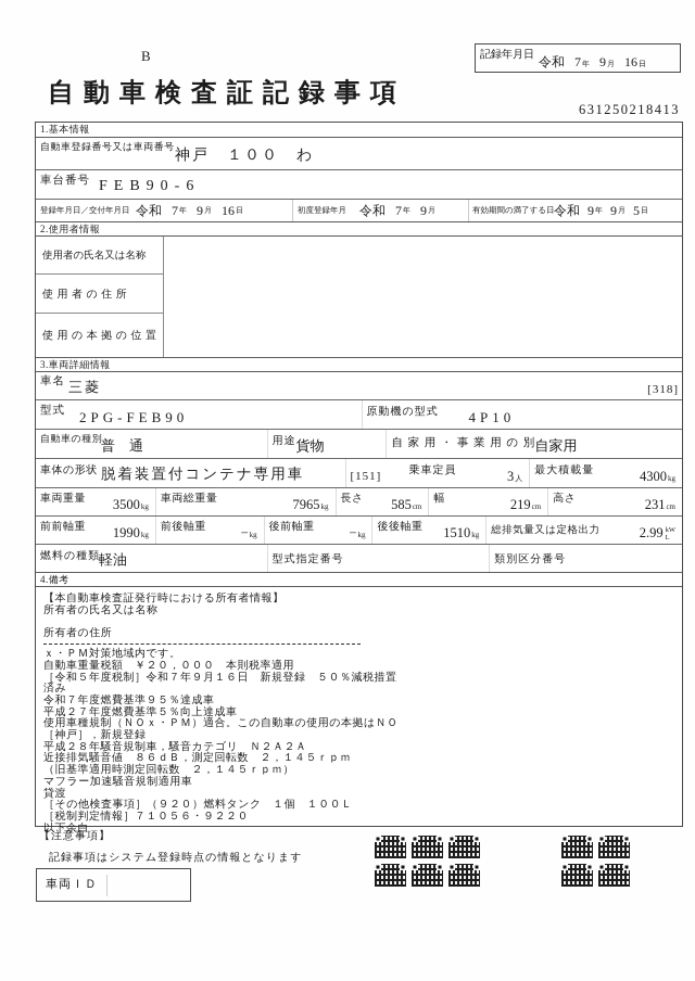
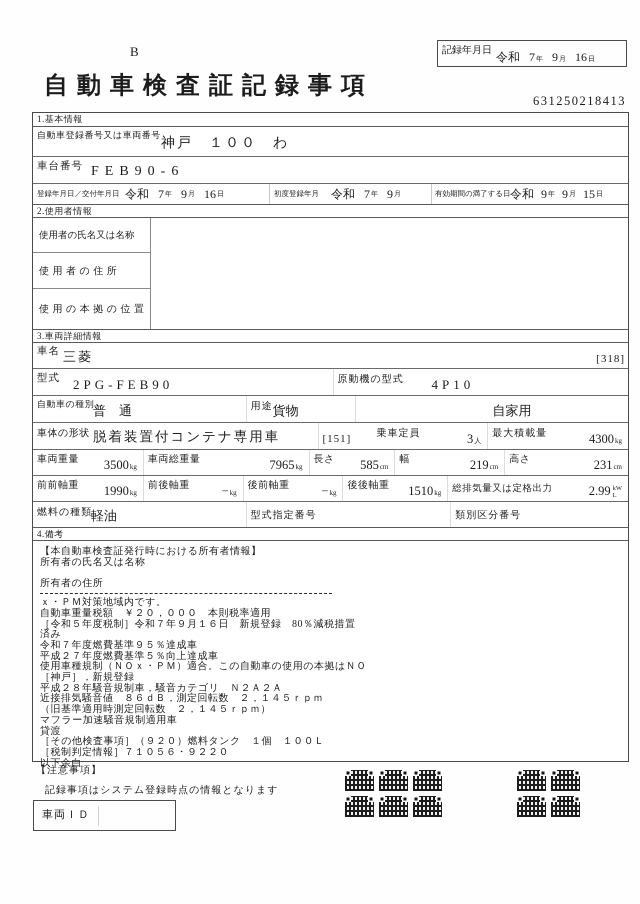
  B
  記録年月日
  令和
  7
  年
  9
  月
  16
  日
  自動車検査証記録事項
  631250218413
  1.基本情報
  自動車登録番号又は車両番号
  神戸 １００ わ
  車台番号
  FEB90-6
  登録年月日／交付年月日
  令和
  7
  年
  9
  月
  16
  日
  初度登録年月
  令和
  7
  年
  9
  月
  有効期間の満了する日
  令和
  9
  年
  9
  月
- 5
+ 15
  日
  2.使用者情報
  使用者の氏名又は名称
  使 用 者 の 住 所
  使 用 の 本 拠 の 位 置
  3.車両詳細情報
  車名
  三菱
  [318]
  型式
  2PG-FEB90
  原動機の型式
  4P10
  自動車の種別
  普 通
  用途
  貨物
- 自 家 用 ・ 事 業 用 の 別
  自家用
  車体の形状
  脱着装置付コンテナ専用車
  [151]
  乗車定員
  3 人
  最大積載量
  4300 kg
  車両重量
  3500 kg
  車両総重量
  7965 kg
  長さ
  585 cm
  幅
  219 cm
  高さ
  231 cm
  前前軸重
  1990 kg
  前後軸重
  − kg
  後前軸重
  − kg
  後後軸重
  1510 kg
  総排気量又は定格出力
  2.99
  燃料の種類
  軽油
  型式指定番号
  類別区分番号
  4.備考
  【本自動車検査証発行時における所有者情報】
  所有者の氏名又は名称
  所有者の住所
  ｘ・ＰＭ対策地域内です。
  自動車重量税額 ￥２０，０００ 本則税率適用
- ［令和５年度税制］令和７年９月１６日 新規登録 ５０％減税措置
+ ［令和５年度税制］令和７年９月１６日 新規登録 80％減税措置
  済み
  令和７年度燃費基準９５％達成車
  平成２７年度燃費基準５％向上達成車
  使用車種規制（ＮＯｘ・ＰＭ）適合。この自動車の使用の本拠はＮＯ
  ［神戸］，新規登録
  平成２８年騒音規制車，騒音カテゴリ Ｎ２Ａ２Ａ
  近接排気騒音値 ８６ｄＢ，測定回転数 ２，１４５ｒｐｍ
  （旧基準適用時測定回転数 ２，１４５ｒｐｍ）
  マフラー加速騒音規制適用車
  貸渡
  ［その他検査事項］（９２０）燃料タンク １個 １００Ｌ
  ［税制判定情報］７１０５６・９２２０
  以下余白
  【注意事項】
  記録事項はシステム登録時点の情報となります
  車両ＩＤ
